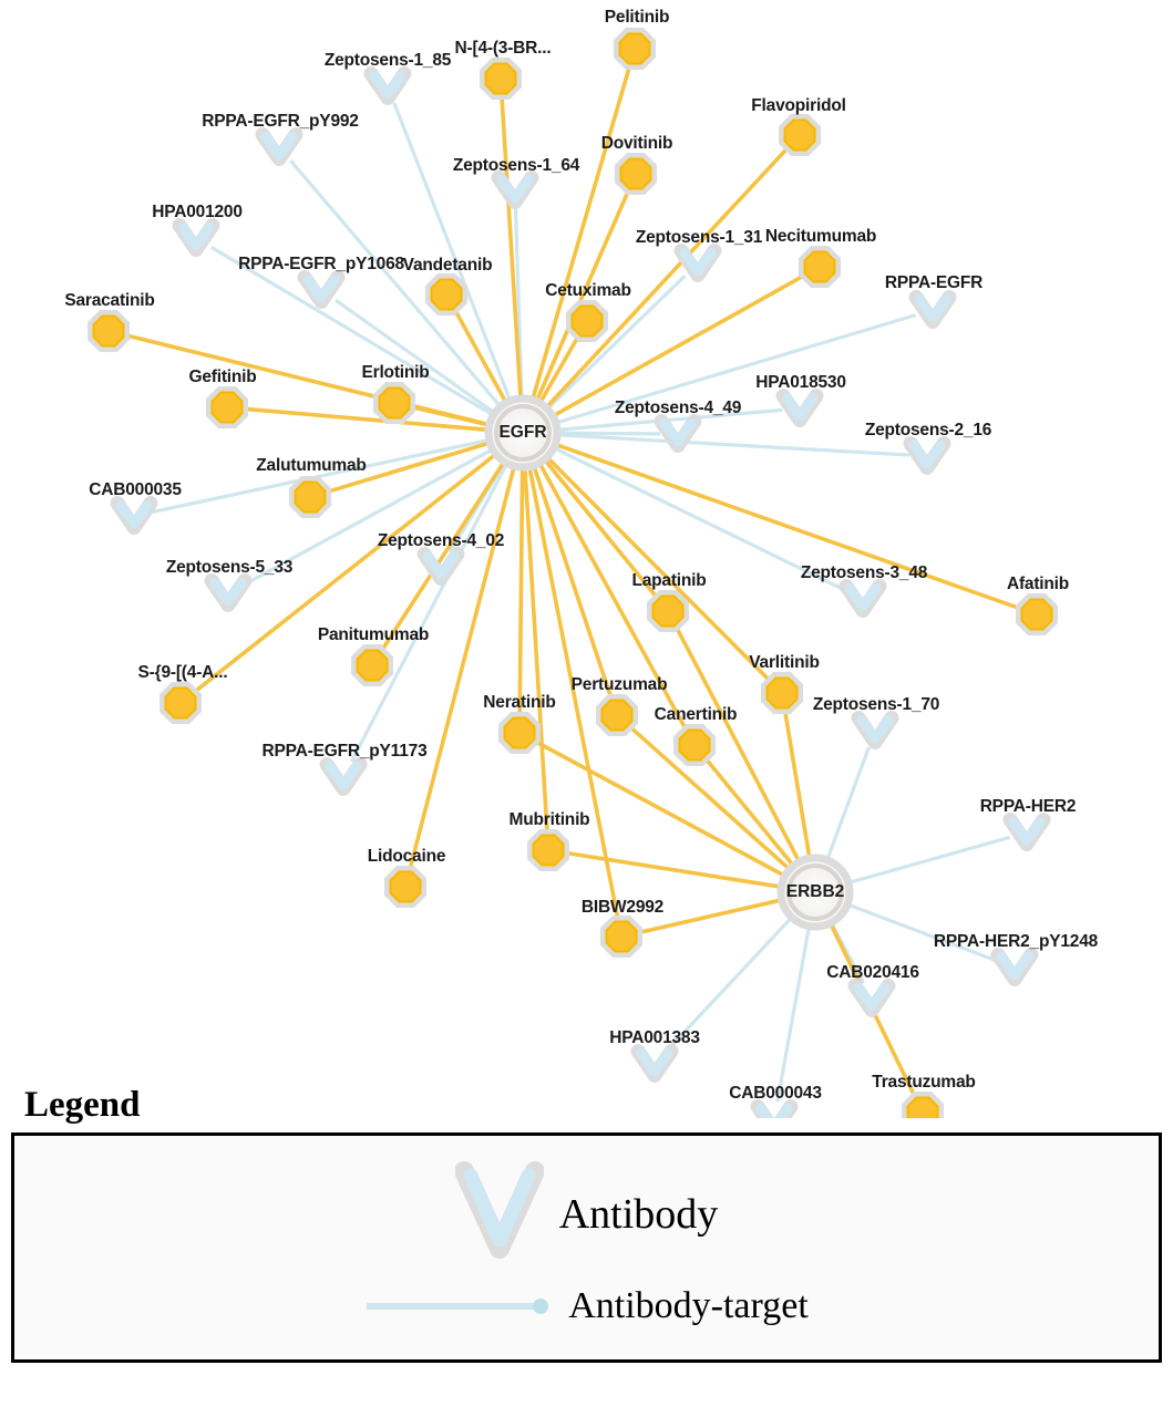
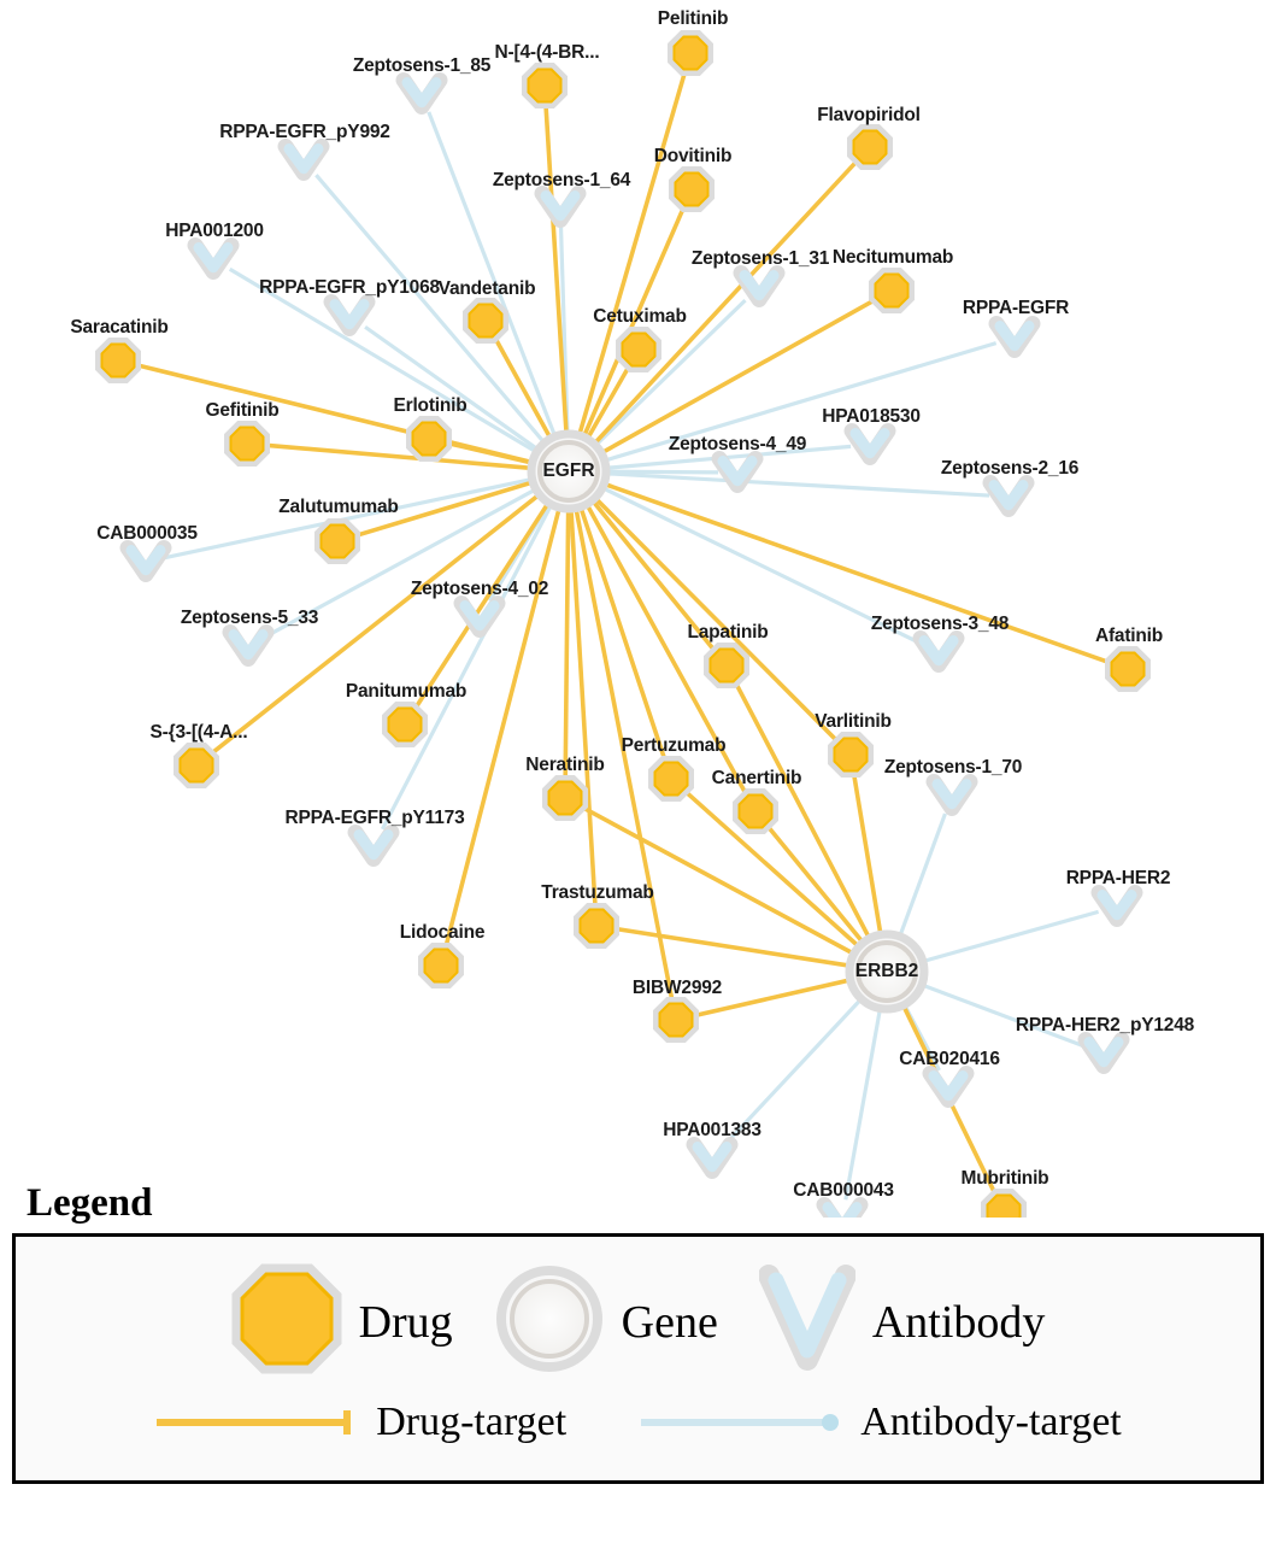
  Zeptosens-1_85
  RPPA-EGFR_pY992
  Zeptosens-1_64
  HPA001200
  Zeptosens-1_31
  RPPA-EGFR_pY1068
  RPPA-EGFR
  HPA018530
  Zeptosens-4_49
  Zeptosens-2_16
  CAB000035
  Zeptosens-4_02
  Zeptosens-5_33
  Zeptosens-3_48
  Zeptosens-1_70
  RPPA-EGFR_pY1173
  RPPA-HER2
  RPPA-HER2_pY1248
  CAB020416
  HPA001383
  CAB000043
  Pelitinib
- N-[4-(3-BR...
+ N-[4-(4-BR...
  Flavopiridol
  Dovitinib
  Necitumumab
  Vandetanib
  Cetuximab
  Saracatinib
  Erlotinib
  Gefitinib
  Zalutumumab
  Afatinib
  Lapatinib
  Panitumumab
  Varlitinib
- S-{9-[(4-A...
+ S-{3-[(4-A...
  Pertuzumab
  Neratinib
  Canertinib
- Mubritinib
+ Trastuzumab
  Lidocaine
  BIBW2992
- Trastuzumab
+ Mubritinib
  EGFR
  ERBB2
  Legend
+ Drug
+ Gene
  Antibody
+ Drug-target
  Antibody-target
